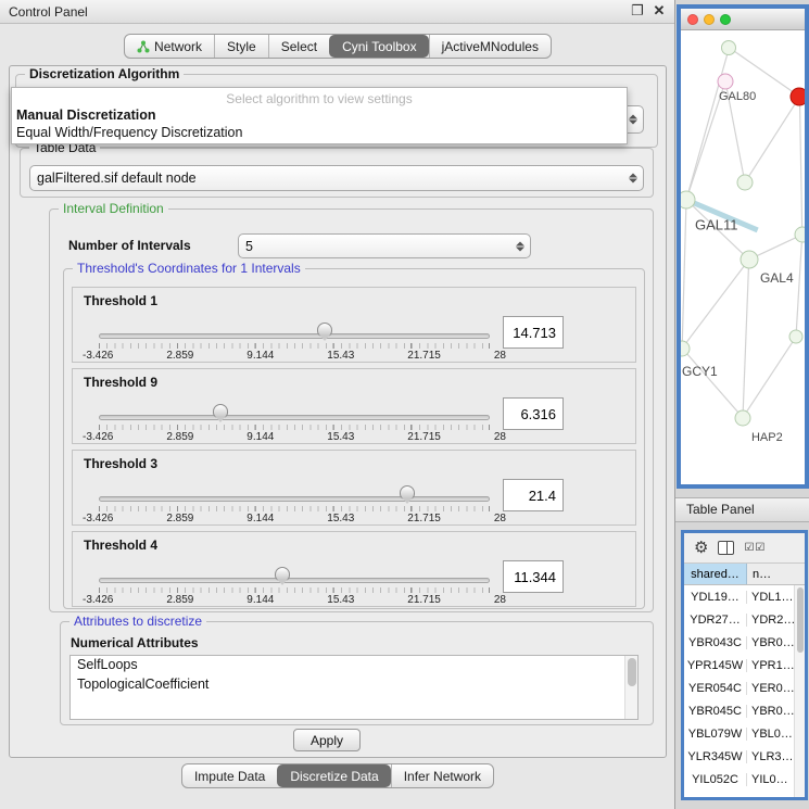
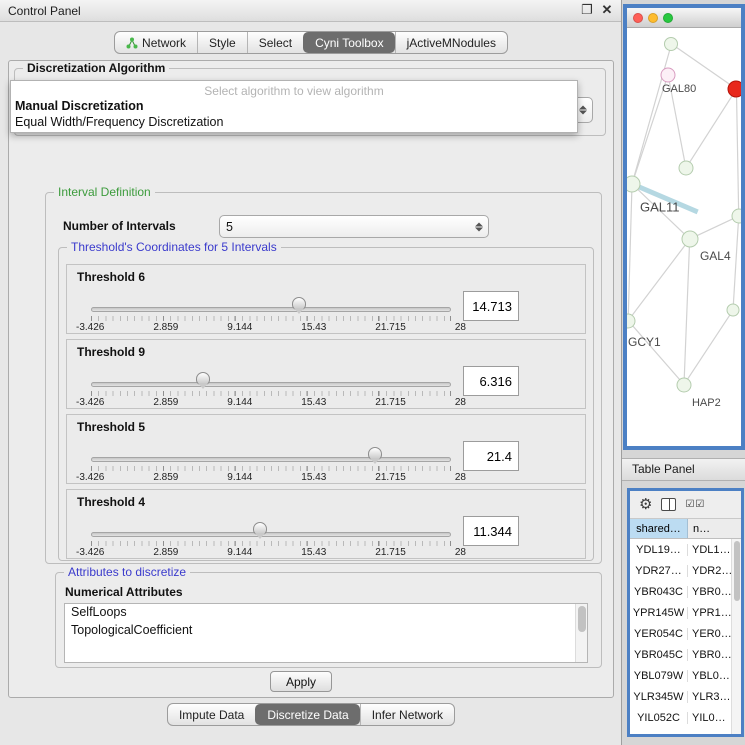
  Control Panel
  ❐
  ✕
  Network
  Style
  Select
  Cyni Toolbox
  jActiveMNodules
  Discretization Algorithm
- Select algorithm to view settings
+ Select algorithm to view algorithm
  Manual Discretization
  Equal Width/Frequency Discretization
- Table Data
- galFiltered.sif default node
  Interval Definition
  Number of Intervals
  5
- Threshold's Coordinates for 1 Intervals
+ Threshold's Coordinates for 5 Intervals
- Threshold 1
+ Threshold 6
  -3.426
  2.859
  9.144
  15.43
  21.715
  28
  14.713
  Threshold 9
  -3.426
  2.859
  9.144
  15.43
  21.715
  28
  6.316
- Threshold 3
+ Threshold 5
  -3.426
  2.859
  9.144
  15.43
  21.715
  28
  21.4
  Threshold 4
  -3.426
  2.859
  9.144
  15.43
  21.715
  28
  11.344
  Attributes to discretize
  Numerical Attributes
  SelfLoops
  TopologicalCoefficient
  Apply
  Impute Data
  Discretize Data
  Infer Network
  GAL80
  GAL11
  GAL4
  GCY1
  HAP2
  Table Panel
  ⚙
  ☑☑
  shared…
  n…
  YDL19…
  YDL1…
  YDR27…
  YDR2…
  YBR043C
  YBR0…
  YPR145W
  YPR1…
  YER054C
  YER0…
  YBR045C
  YBR0…
  YBL079W
  YBL0…
  YLR345W
  YLR3…
  YIL052C
  YIL0…
